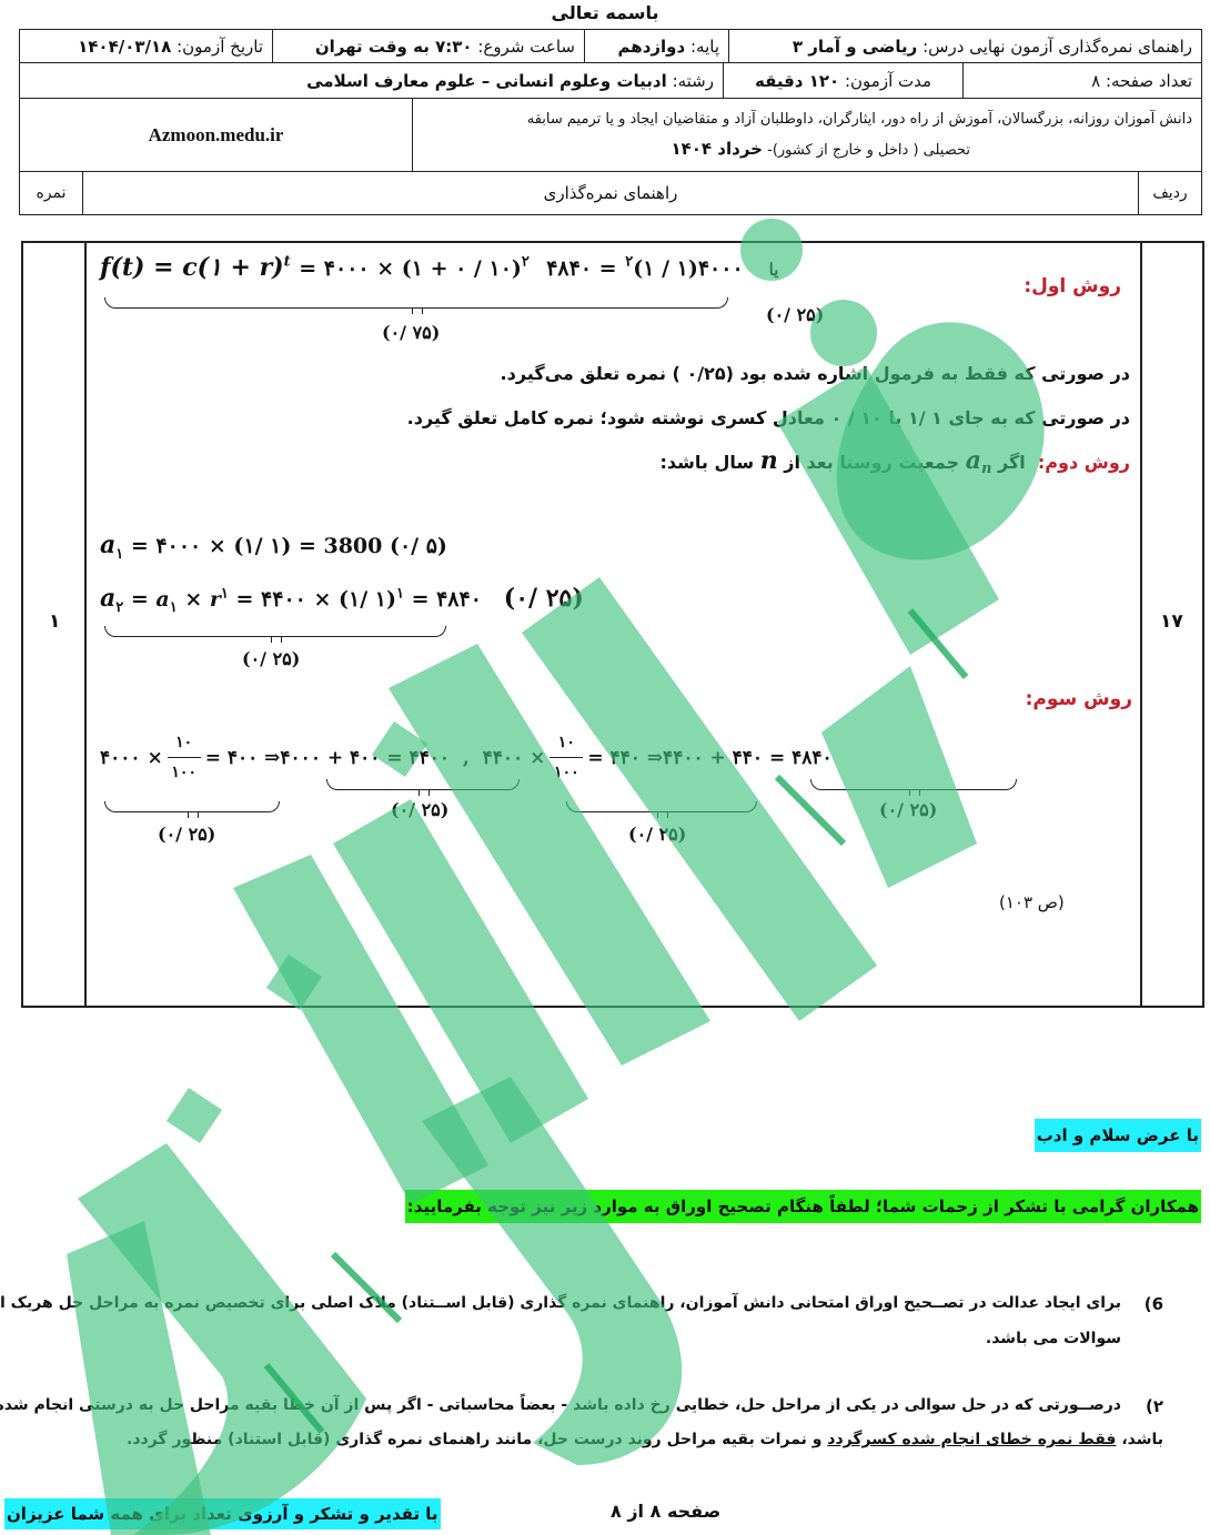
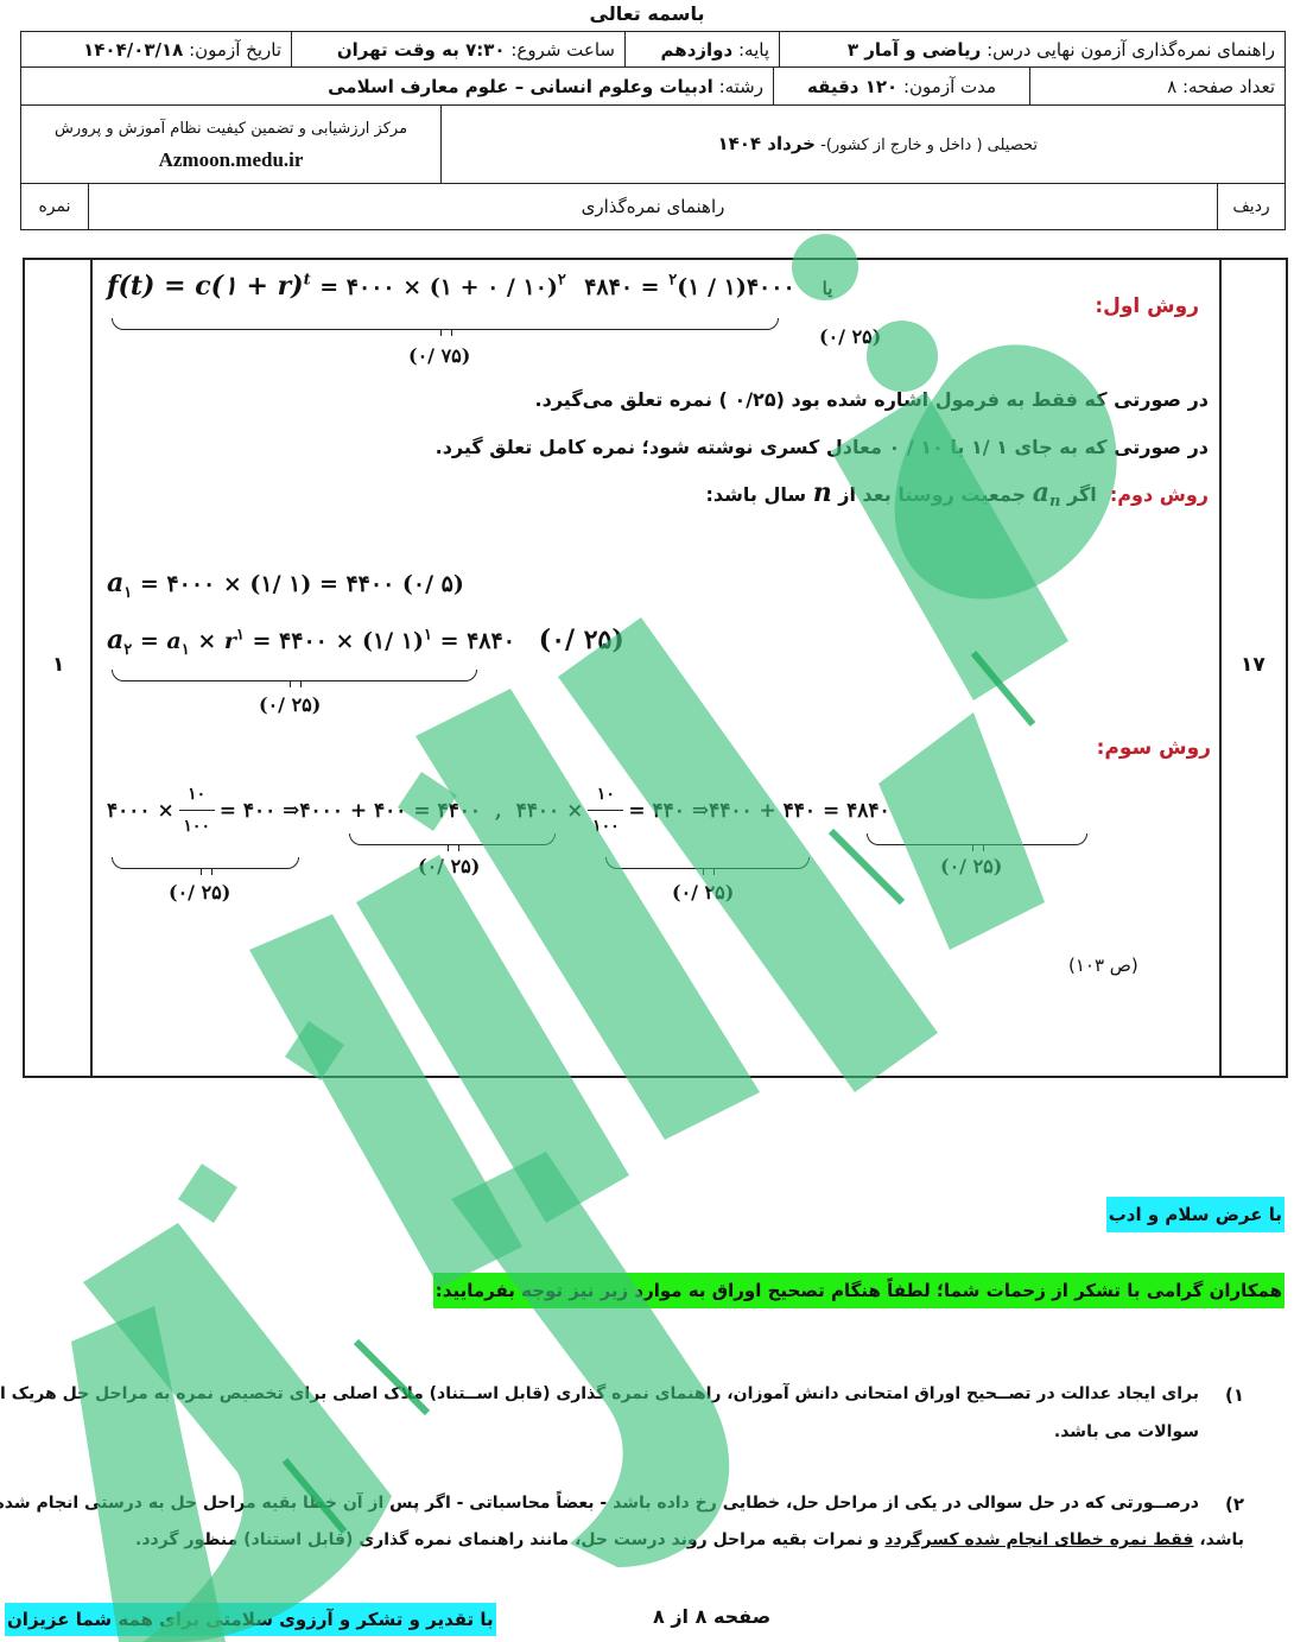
  باسمه تعالی
  راهنمای نمره‌گذاری آزمون نهایی درس:
  ریاضی و آمار ۳
  پایه:
  دوازدهم
  ساعت شروع:
  ۷:۳۰ به وقت تهران
  تاریخ آزمون:
  ۱۴۰۴/۰۳/۱۸
  تعداد صفحه:
  ۸
  مدت آزمون:
  ۱۲۰ دقیقه
  رشته:
  ادبیات وعلوم انسانی – علوم معارف اسلامی
- دانش آموزان روزانه، بزرگسالان، آموزش از راه دور، ایثارگران، داوطلبان آزاد و متقاضیان ایجاد و یا ترمیم سابقه
  تحصیلی ( داخل و خارج از کشور)- خرداد ۱۴۰۴
+ مرکز ارزشیابی و تضمین کیفیت نظام آموزش و پرورش
  Azmoon.medu.ir
  ردیف
  راهنمای نمره‌گذاری
  نمره
  ۱۷
  ۱
  روش اول:
  f(t) = c(۱ + r)t = ۴۰۰۰ × (۱ + ۰ / ۱۰)۲ یا ۴۰۰۰(۱ / ۱)۲ = ۴۸۴۰
  (۰/ ۷۵)
  (۰/ ۲۵)
  در صورتی که فقط به فرمول اشاره شده بود (۰/۲۵ ) نمره تعلق میگیرد.
  در صورتی که به جای ۱ /۱ یا ۱۰ / ۰ معادل کسری نوشته شود؛ نمره کامل تعلق گیرد.
  روش دوم: اگر an جمعیت روستا بعد از n سال باشد:
- a۱ = ۴۰۰۰ × (۱/ ۱) = 3800 (۰/ ۵)
+ a۱ = ۴۰۰۰ × (۱/ ۱) = ۴۴۰۰ (۰/ ۵)
  a۲ = a۱ × r۱ = ۴۴۰۰ × (۱/ ۱)۱ = ۴۸۴۰ (۰/ ۲۵)
  (۰/ ۲۵)
  روش سوم:
  ۴۰۰۰ ×
  ۱۰
  ۱۰۰
  = ۴۰۰
  ⇒
  ۴۰۰۰ + ۴۰۰ = ۴۴۰۰
  ,
  ۴۴۰۰ ×
  ۱۰
  ۱۰۰
  = ۴۴۰
  ⇒
  ۴۴۰۰ + ۴۴۰ = ۴۸۴۰
  (۰/ ۲۵)
  (۰/ ۲۵)
  (۰/ ۲۵)
  (۰/ ۲۵)
  (ص ۱۰۳)
  با عرض سلام و ادب
  همکاران گرامی با تشکر از زحمات شما؛ لطفاً هنگام تصحیح اوراق به موارد زیر نیز توجه بفرمایید:
- 6)
+ ۱)
  برای ایجاد عدالت در تصــحیح اوراق امتحانی دانش آموزان، راهنمای نمره گذاری (قابل اســتناد) مک اصلی برای تخصیص نمره به مراحل حل هریک ا
  سوالات می باشد.
  ۲)
  درصــورتی که در حل سوالی در یکی از مراحل حل، خطایی رخ داده باشد - بعضاً محاسباتی - اگر پس از آن خا بقیه مراحل حل به درستی انجام شد
  باشد، فقط نمره خطای انجام شده کسرگردد و نمرات بقیه مراحل روند درست حل، مانند راهنمای نمره گذاری (قابل استناد) منظور گردد.
  صفحه ۸ از ۸
- با تقدیر و تشکر و آرزوی تعداد برای همه شما عزیزان
+ با تقدیر و تشکر و آرزوی سلامتی برای همه شما عزیزان
